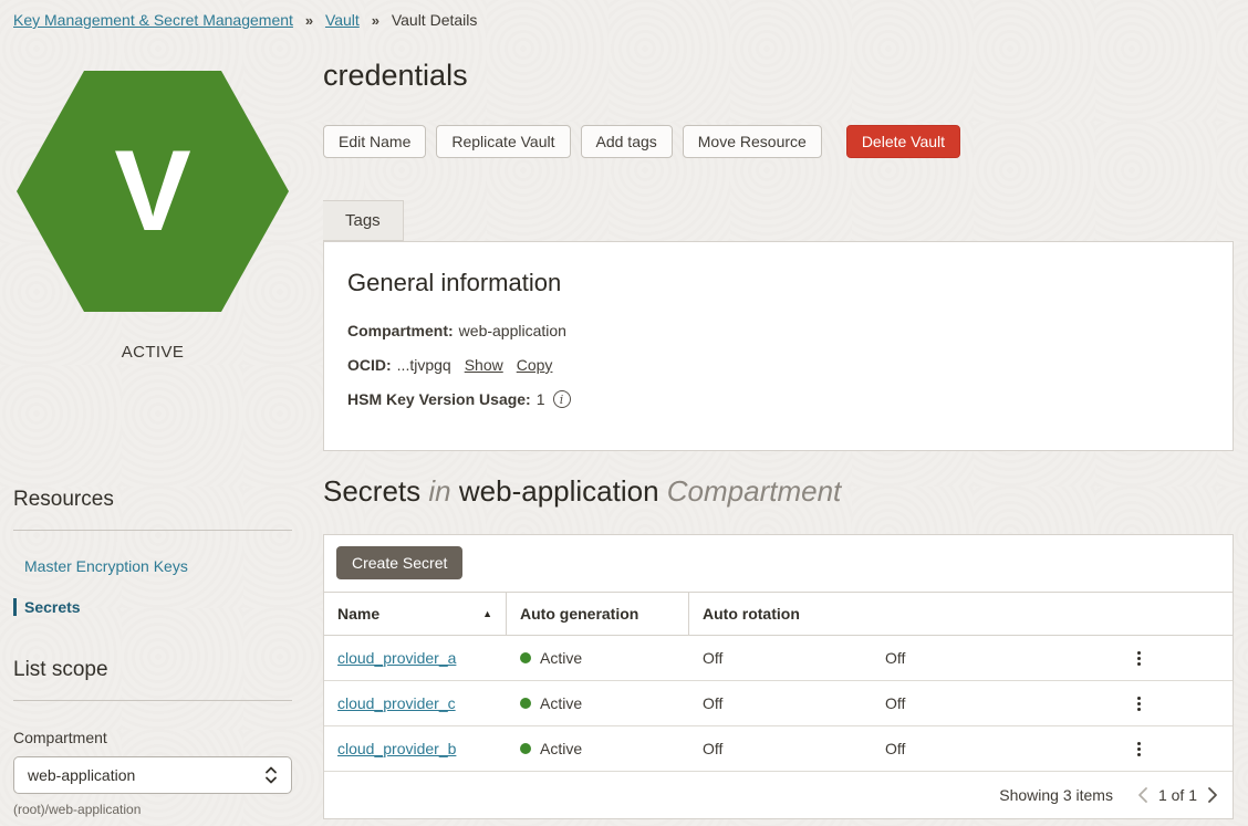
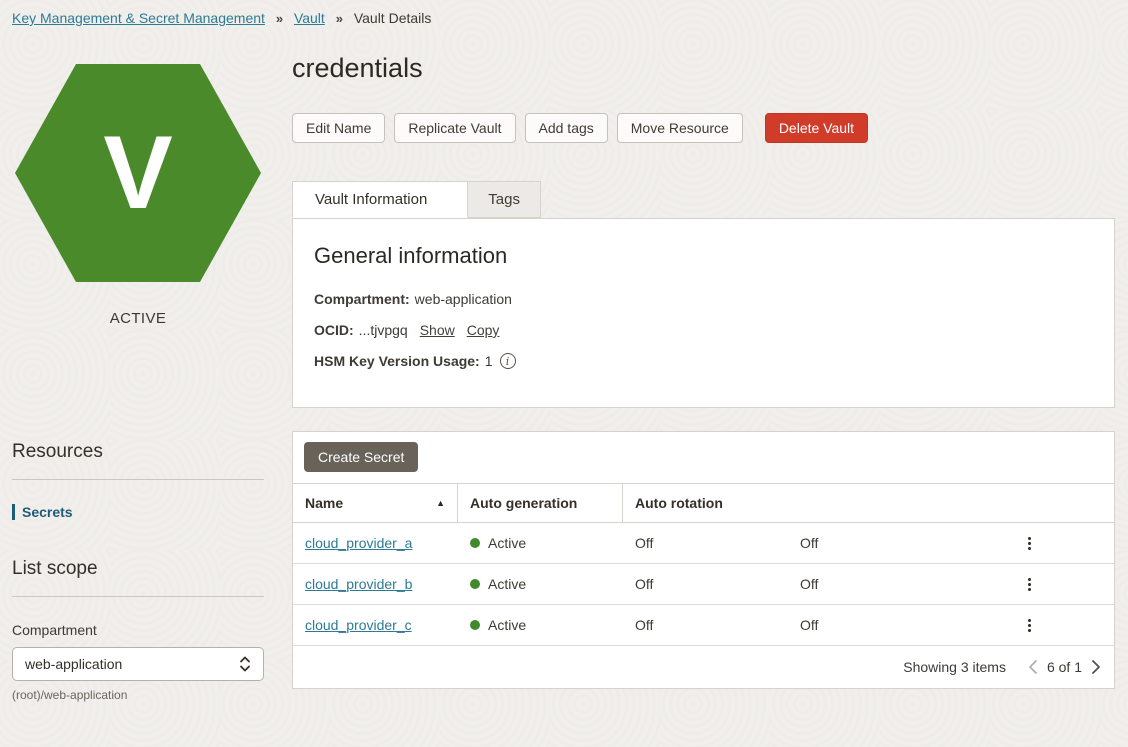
  Key Management & Secret Management » Vault » Vault Details
  V
  ACTIVE
  Resources
- Master Encryption Keys
  Secrets
  List scope
  Compartment
  web-application
  (root)/web-application
  credentials
  Edit Name
  Replicate Vault
  Add tags
  Move Resource
  Delete Vault
+ Vault Information
  Tags
  General information
  Compartment:
  web-application
  OCID:
  ...tjvpgq
  Show
  Copy
  HSM Key Version Usage:
  1
  i
- Secrets in web-application Compartment
  Create Secret
  Name
  ▲
  Auto generation
  Auto rotation
  cloud_provider_a
  Active
  Off
  Off
- cloud_provider_c
+ cloud_provider_b
  Active
  Off
  Off
- cloud_provider_b
+ cloud_provider_c
  Active
  Off
  Off
  Showing 3 items
- 1 of 1
+ 6 of 1
